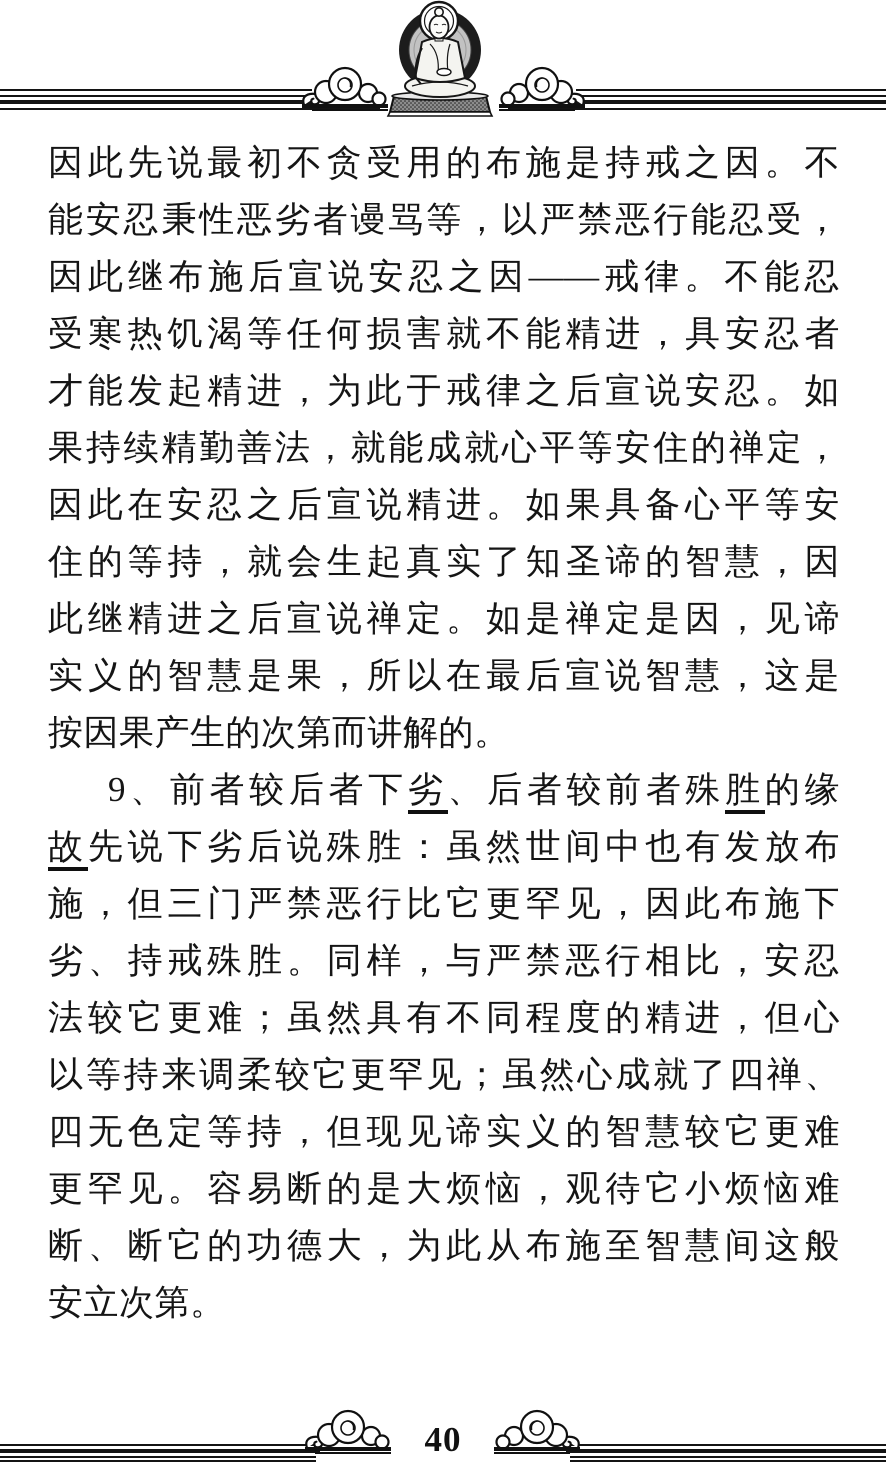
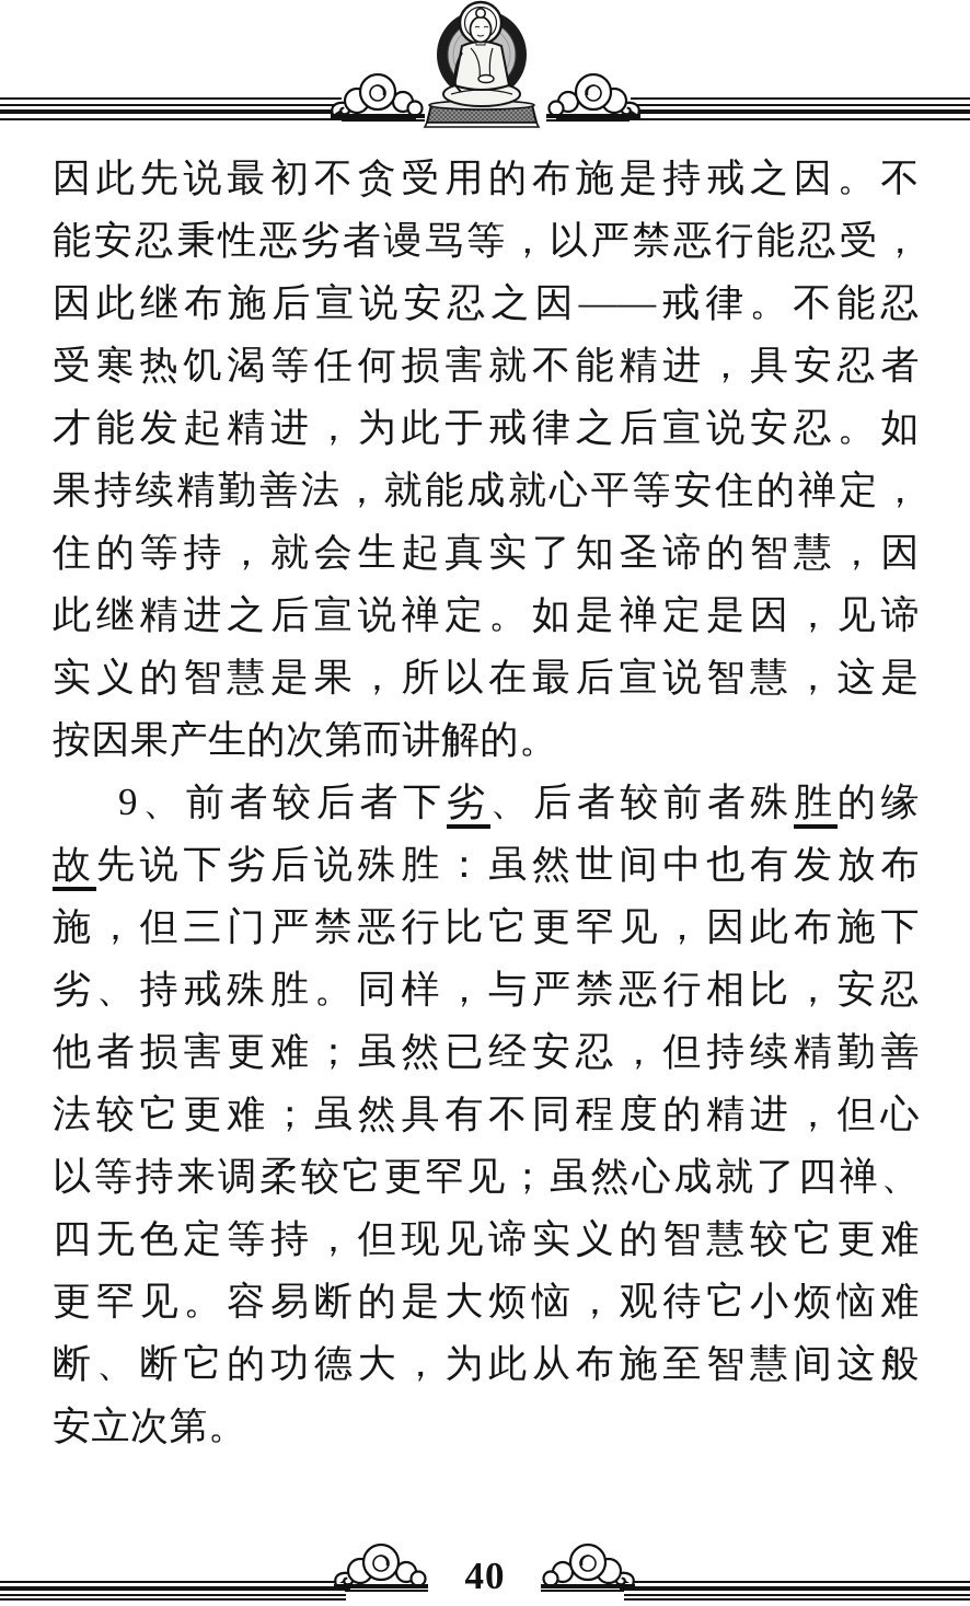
  因此先说最初不贪受用的布施是持戒之因。不
  能安忍秉性恶劣者谩骂等，以严禁恶行能忍受，
  因此继布施后宣说安忍之因——戒律。不能忍
  受寒热饥渴等任何损害就不能精进，具安忍者
  才能发起精进，为此于戒律之后宣说安忍。如
  果持续精勤善法，就能成就心平等安住的禅定，
- 因此在安忍之后宣说精进。如果具备心平等安
  住的等持，就会生起真实了知圣谛的智慧，因
  此继精进之后宣说禅定。如是禅定是因，见谛
  实义的智慧是果，所以在最后宣说智慧，这是
  按因果产生的次第而讲解的。
  9、前者较后者下劣、后者较前者殊胜的缘
  故先说下劣后说殊胜：虽然世间中也有发放布
  施，但三门严禁恶行比它更罕见，因此布施下
  劣、持戒殊胜。同样，与严禁恶行相比，安忍
+ 他者损害更难；虽然已经安忍，但持续精勤善
  法较它更难；虽然具有不同程度的精进，但心
  以等持来调柔较它更罕见；虽然心成就了四禅、
  四无色定等持，但现见谛实义的智慧较它更难
  更罕见。容易断的是大烦恼，观待它小烦恼难
  断、断它的功德大，为此从布施至智慧间这般
  安立次第。
  40
